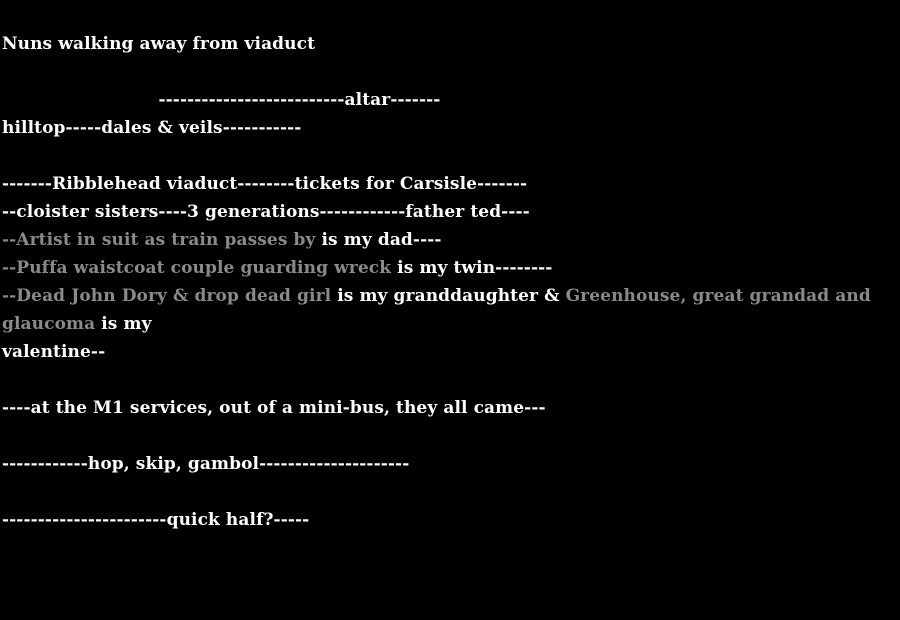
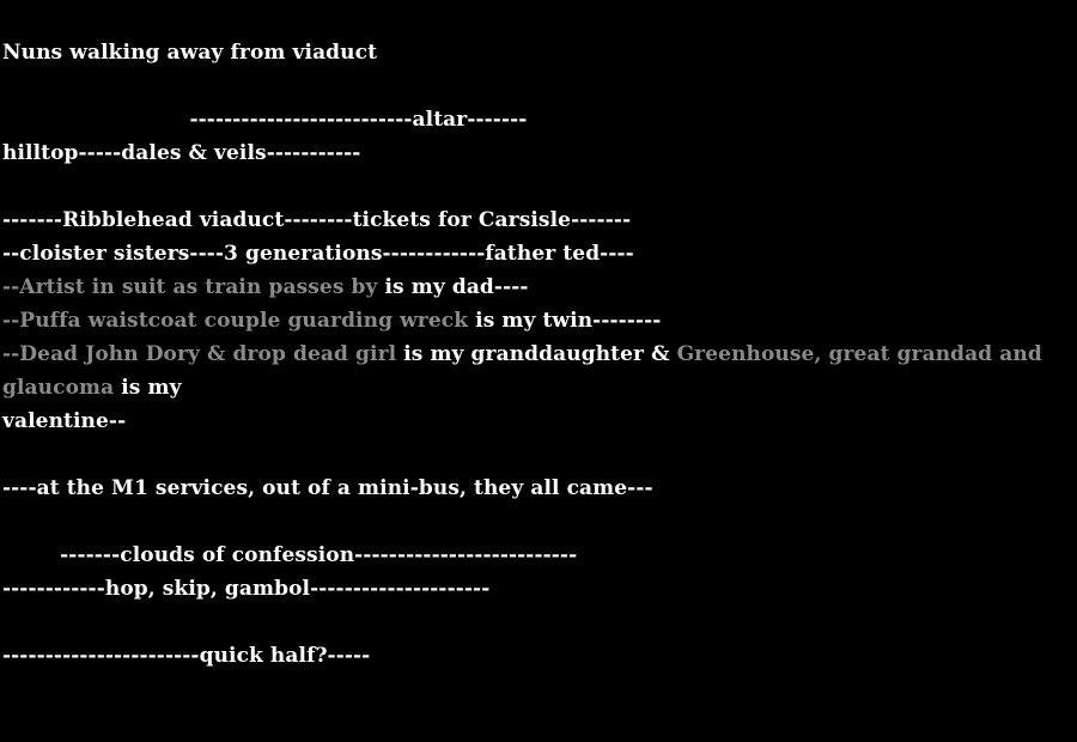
  Nuns walking away from viaduct
  --------------------------altar-------
  hilltop-----dales & veils-----------
  -------Ribblehead viaduct--------tickets for Carsisle-------
  --cloister sisters----3 generations------------father ted----
  --Artist in suit as train passes by is my dad----
  --Puffa waistcoat couple guarding wreck is my twin--------
  --Dead John Dory & drop dead girl is my granddaughter & Greenhouse, great grandad and glaucoma is my
  valentine--
  ----at the M1 services, out of a mini-bus, they all came---
+ -------clouds of confession--------------------------
  ------------hop, skip, gambol---------------------
  -----------------------quick half?-----
